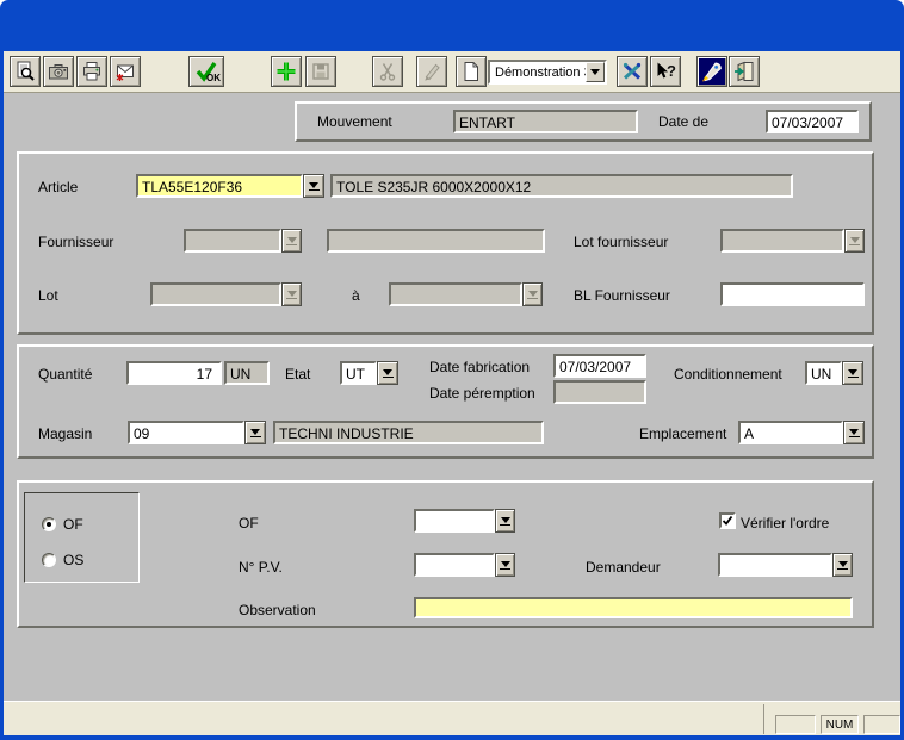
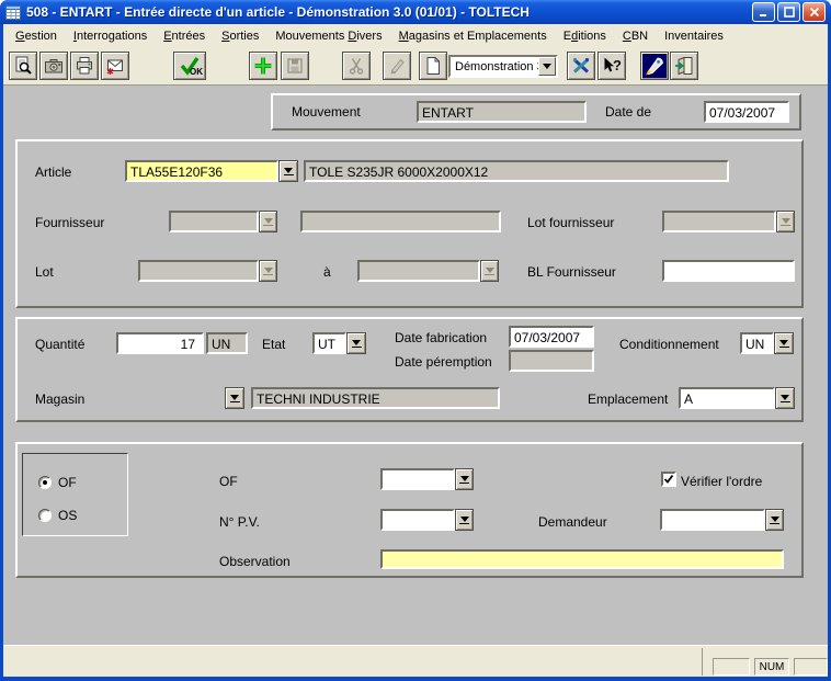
+ 508 - ENTART - Entrée directe d'un article - Démonstration 3.0 (01/01) - TOLTECH
+ Gestion
+ Interrogations
+ Entrées
+ Sorties
+ Mouvements Divers
+ Magasins et Emplacements
+ Editions
+ CBN
+ Inventaires
  OK
  Démonstration
  ?
  Mouvement
  ENTART
  Date de
  07/03/2007
  Article
  TLA55E120F36
  TOLE S235JR 6000X2000X12
  Fournisseur
  Lot fournisseur
  Lot
  à
  BL Fournisseur
  Quantité
  17
  UN
  Etat
  UT
  Date fabrication
  07/03/2007
  Date péremption
  Conditionnement
  UN
  Magasin
- 09
  TECHNI INDUSTRIE
  Emplacement
  A
  OF
  OS
  OF
  Vérifier l'ordre
  N° P.V.
  Demandeur
  Observation
  NUM
